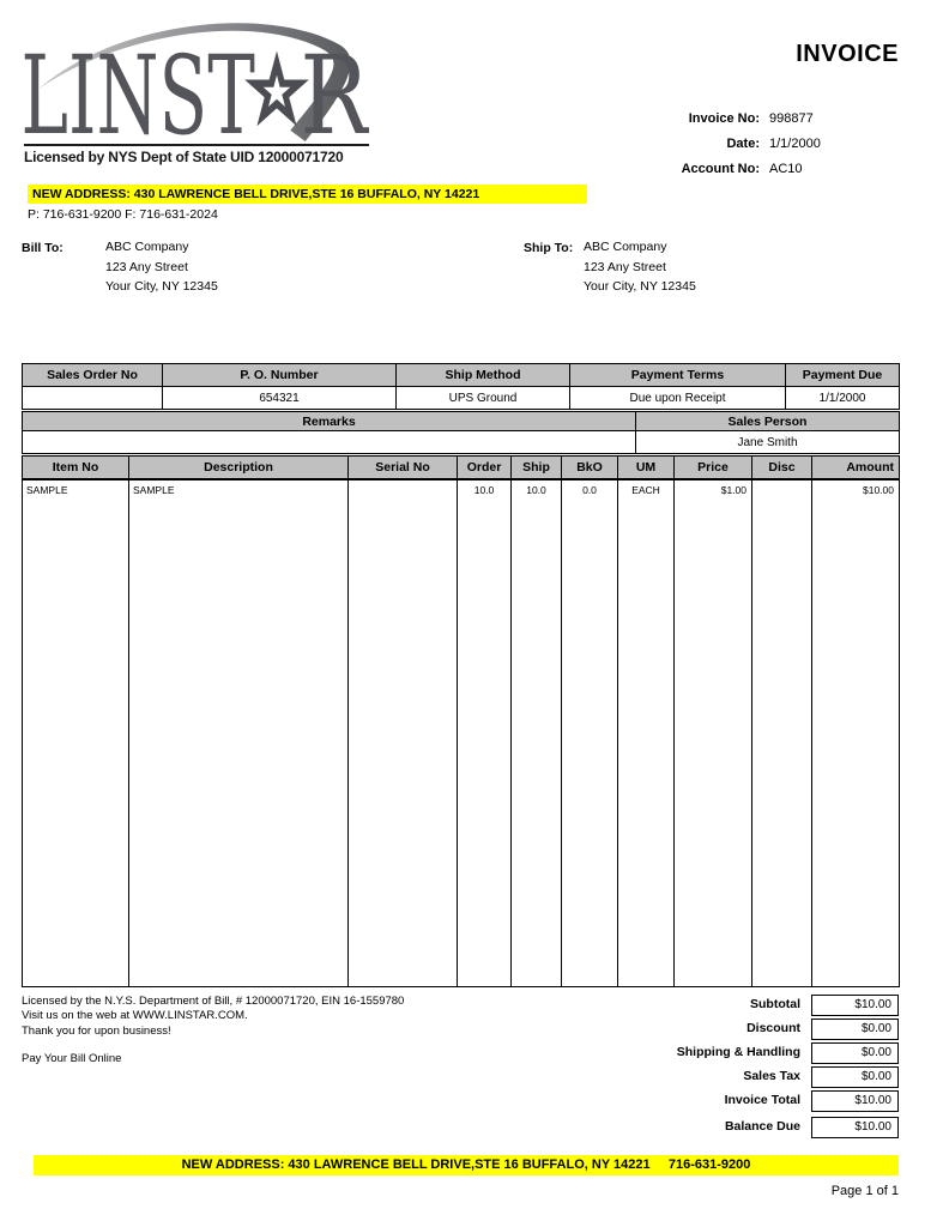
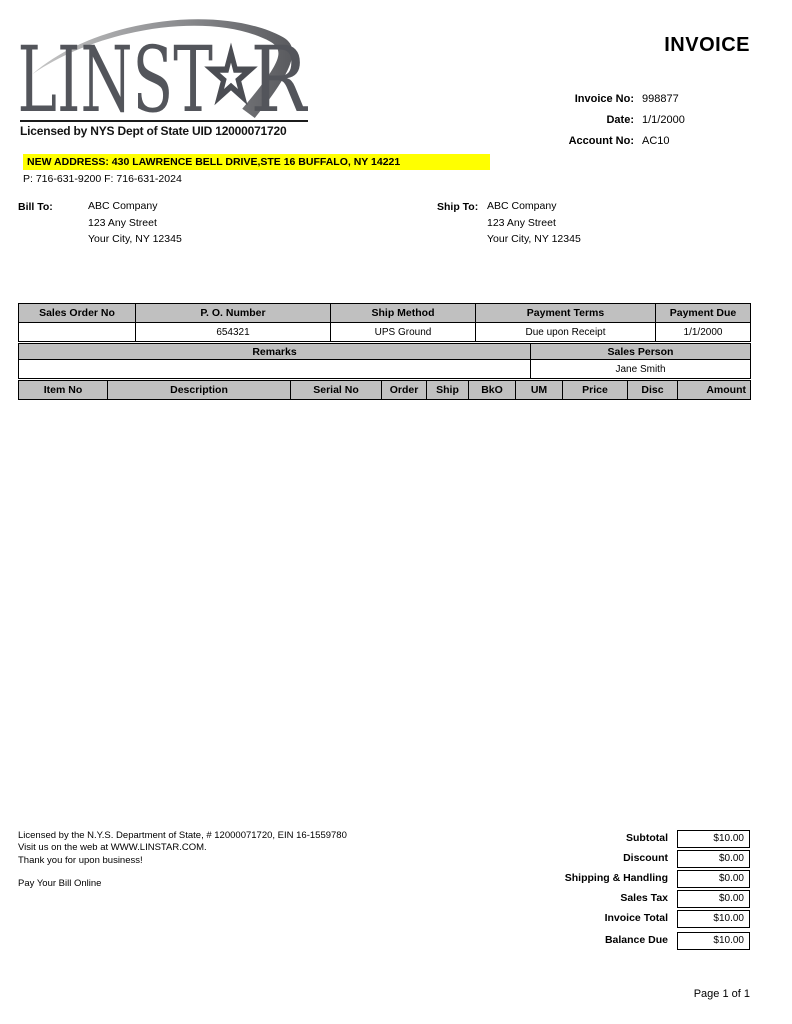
  LINST
  R
  Licensed by NYS Dept of State UID 12000071720
  INVOICE
  Invoice No:
  998877
  Date:
  1/1/2000
  Account No:
  AC10
  NEW ADDRESS: 430 LAWRENCE BELL DRIVE,STE 16 BUFFALO, NY 14221
  P: 716-631-9200 F: 716-631-2024
  Bill To:
  ABC Company
  123 Any Street
  Your City, NY 12345
  Ship To:
  ABC Company
  123 Any Street
  Your City, NY 12345
  Sales Order No	P. O. Number	Ship Method	Payment Terms	Payment Due
  	654321	UPS Ground	Due upon Receipt	1/1/2000
  Remarks	Sales Person
  	Jane Smith
  Item No	Description	Serial No	Order	Ship	BkO	UM	Price	Disc	Amount
- SAMPLE	SAMPLE		10.0	10.0	0.0	EACH	$1.00		$10.00
  Subtotal
  $10.00
  Discount
  $0.00
  Shipping & Handling
  $0.00
  Sales Tax
  $0.00
  Invoice Total
  $10.00
  Balance Due
  $10.00
- Licensed by the N.Y.S. Department of Bill, # 12000071720, EIN 16-1559780
+ Licensed by the N.Y.S. Department of State, # 12000071720, EIN 16-1559780
  Visit us on the web at WWW.LINSTAR.COM.
  Thank you for upon business!
  Pay Your Bill Online
- NEW ADDRESS: 430 LAWRENCE BELL DRIVE,STE 16 BUFFALO, NY 14221 716-631-9200
  Page 1 of 1
